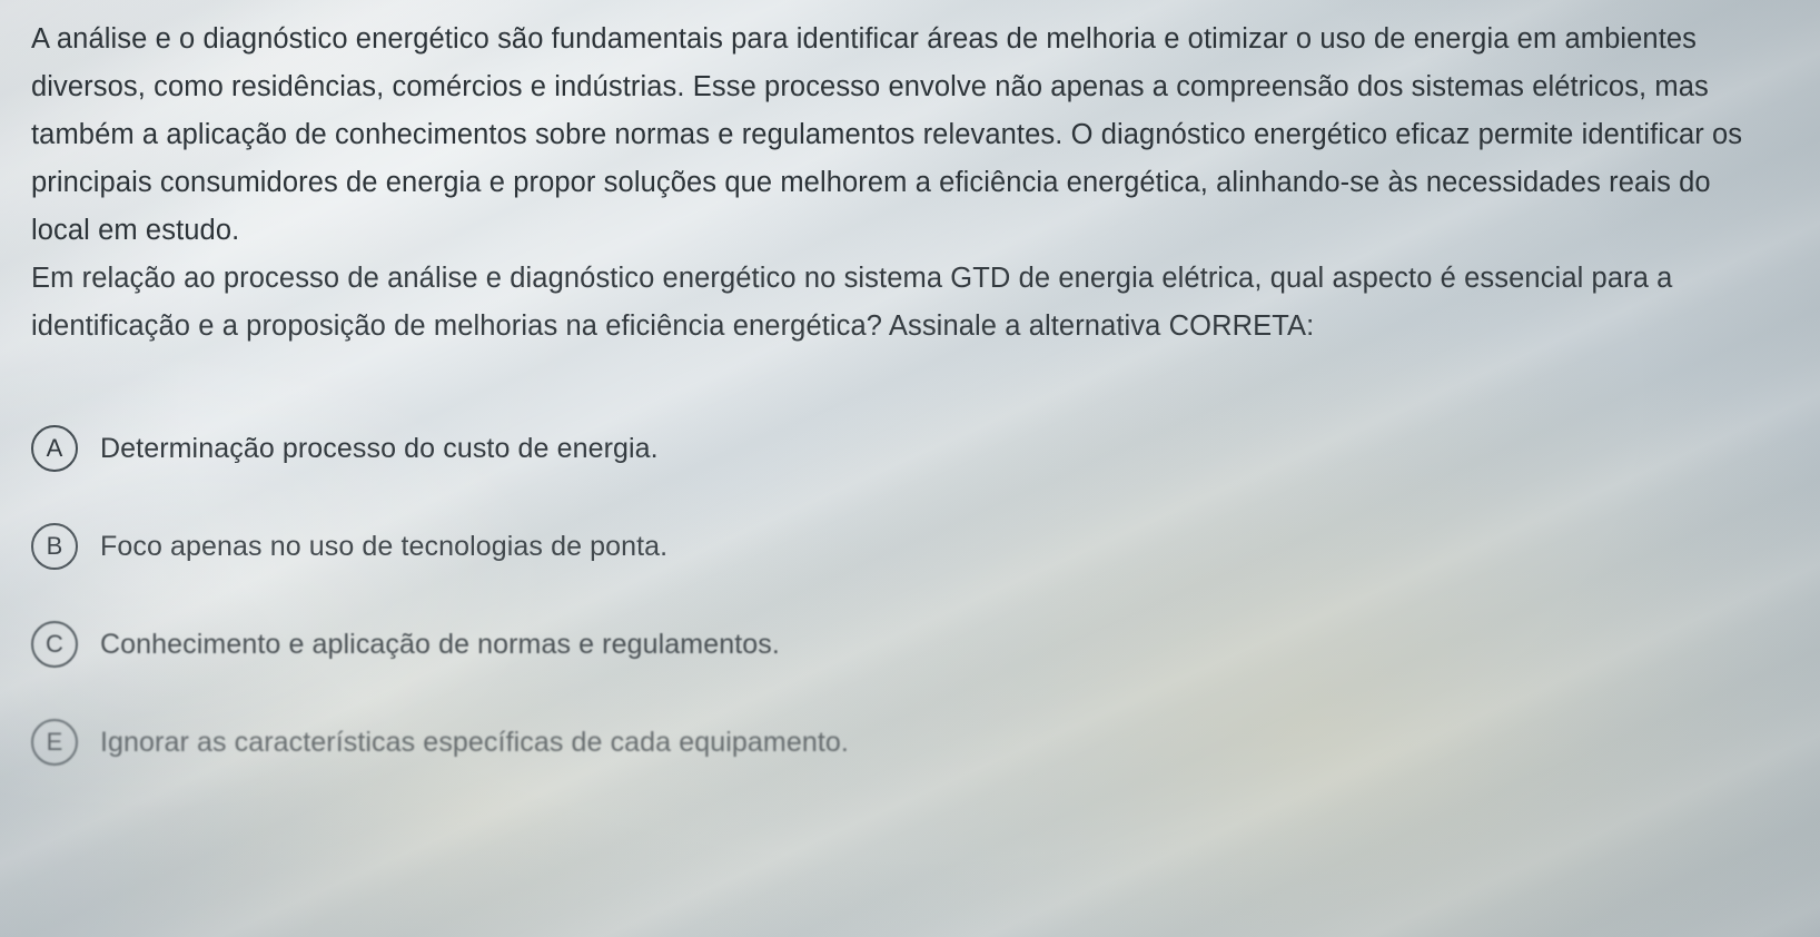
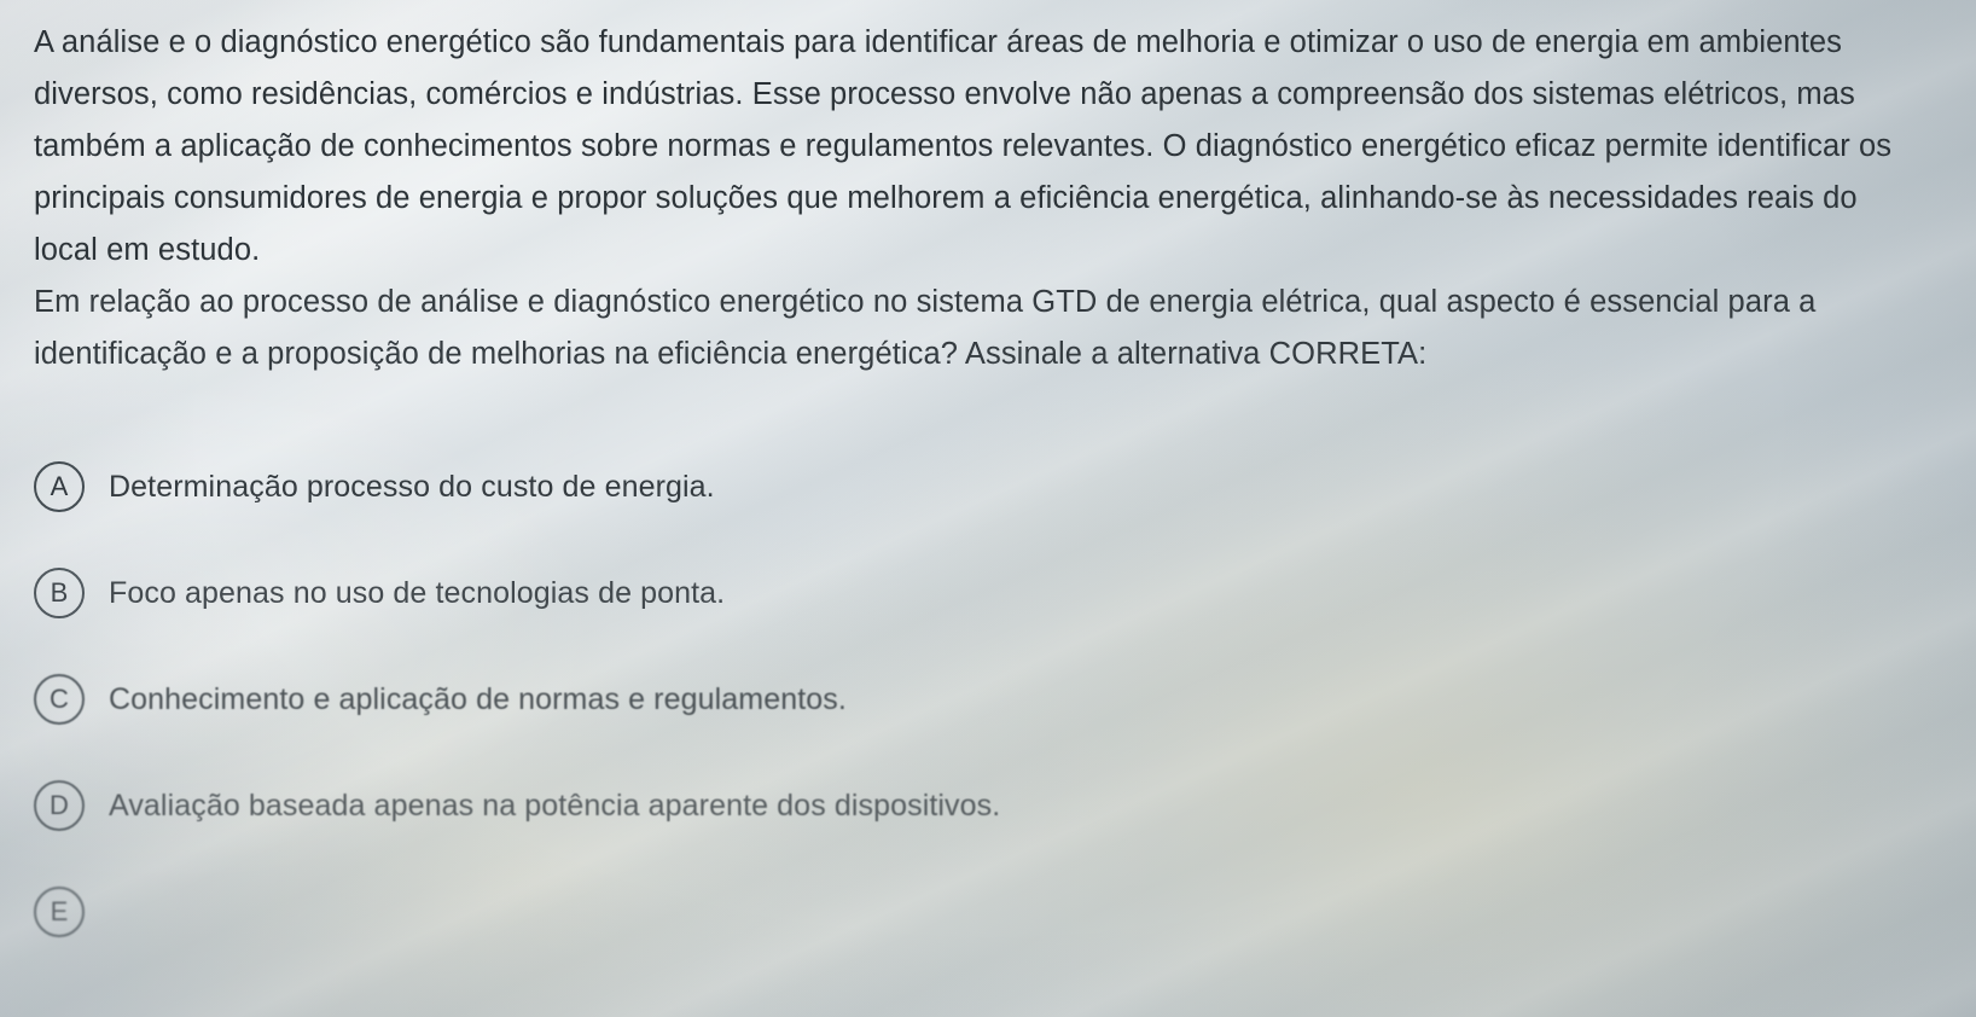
  A análise e o diagnóstico energético são fundamentais para identificar áreas de melhoria e otimizar o uso de energia em ambientes diversos, como residências, comércios e indústrias. Esse processo envolve não apenas a compreensão dos sistemas elétricos, mas também a aplicação de conhecimentos sobre normas e regulamentos relevantes. O diagnóstico energético eficaz permite identificar os principais consumidores de energia e propor soluções que melhorem a eficiência energética, alinhando-se às necessidades reais do local em estudo.
  Em relação ao processo de análise e diagnóstico energético no sistema GTD de energia elétrica, qual aspecto é essencial para a identificação e a proposição de melhorias na eficiência energética? Assinale a alternativa CORRETA:
  A
  Determinação processo do custo de energia.
  B
  Foco apenas no uso de tecnologias de ponta.
  C
  Conhecimento e aplicação de normas e regulamentos.
+ D
+ Avaliação baseada apenas na potência aparente dos dispositivos.
  E
- Ignorar as características específicas de cada equipamento.
